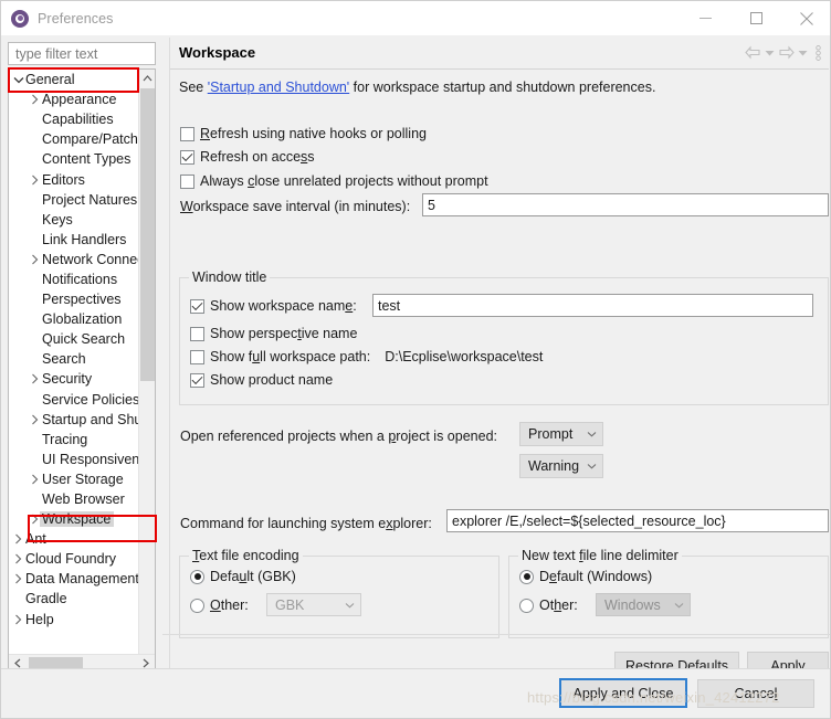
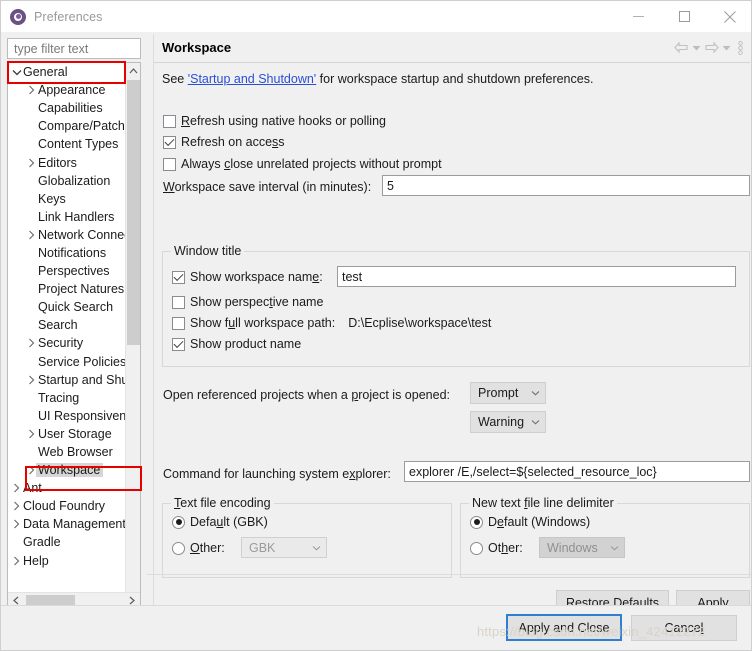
  Preferences
  type filter text
  General
  Appearance
  Capabilities
  Compare/Patch
  Content Types
  Editors
- Project Natures
+ Globalization
  Keys
  Link Handlers
  Notifications
  Perspectives
- Globalization
+ Project Natures
  Quick Search
  Search
  Security
  Service Policies
  Tracing
  UI Responsiven
  User Storage
  Web Browser
  Workspace
  Ant
  Cloud Foundry
  Data Managemen
  Gradle
  Help
  Workspace
  See 'Startup and Shutdown' for workspace startup and shutdown preferences.
  Refresh using native hooks or polling
  Refresh on access
  Always close unrelated projects without prompt
  Workspace save interval (in minutes):
  5
  Window title
  Show workspace name:
  test
  Show perspective name
  Show full workspace path:
  D:\Ecplise\workspace\test
  Show product name
  Open referenced projects when a project is opened:
  Prompt
  Warning
  Command for launching system explorer:
  explorer /E,/select=${selected_resource_loc}
  Text file encoding
  Default (GBK)
  Other:
  GBK
  New text file line delimiter
  Default (Windows)
  Other:
  Windows
  Restore Defaults
  Apply
  Apply and Close
  Cancel
  https://blog.csdn.net/weixin_42412272
